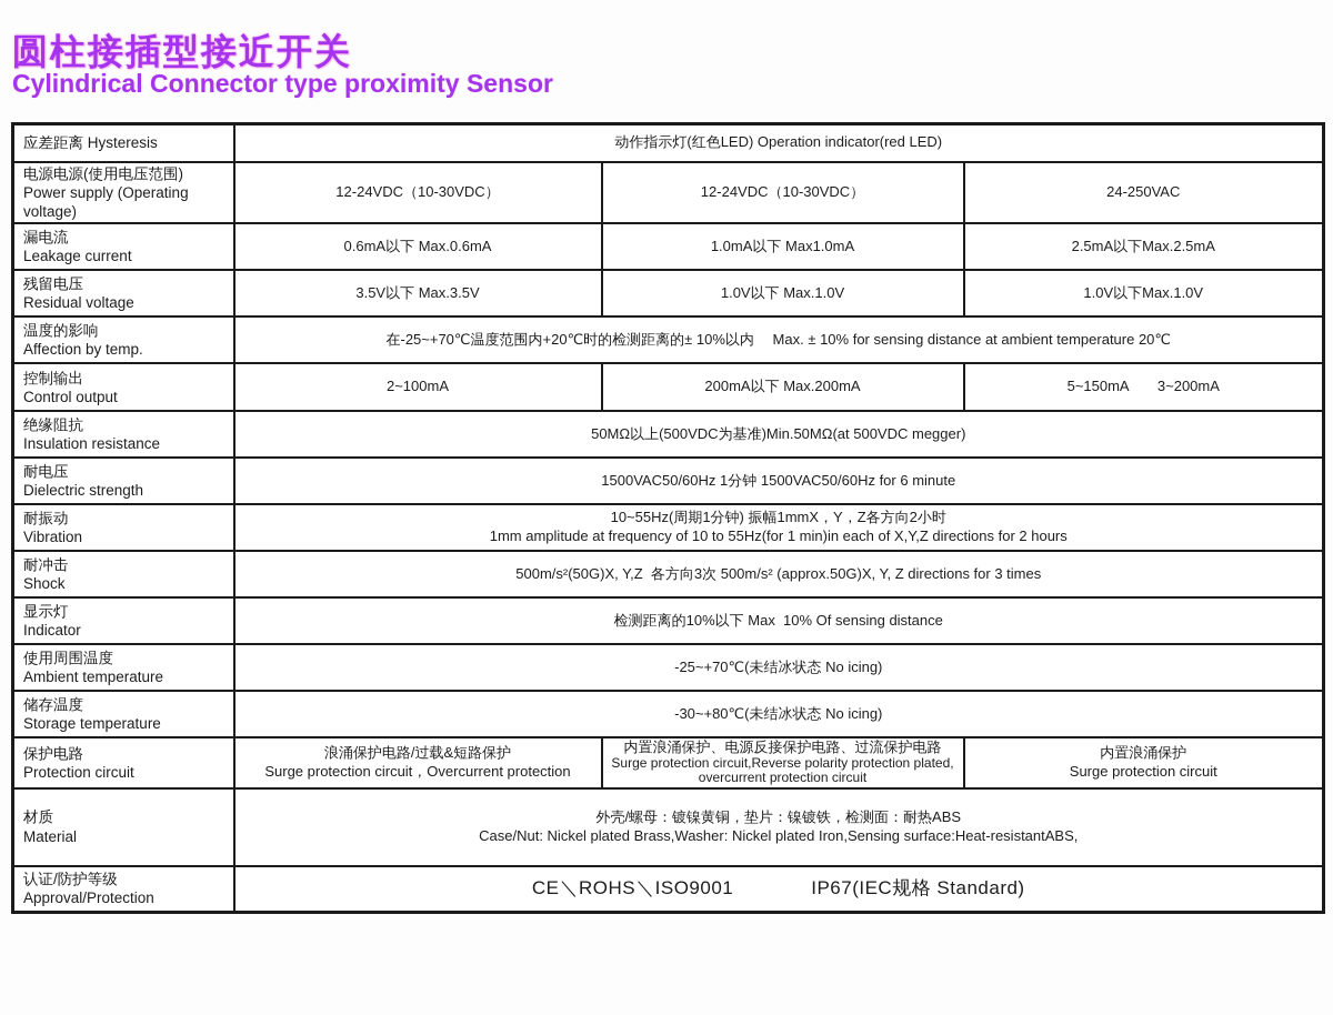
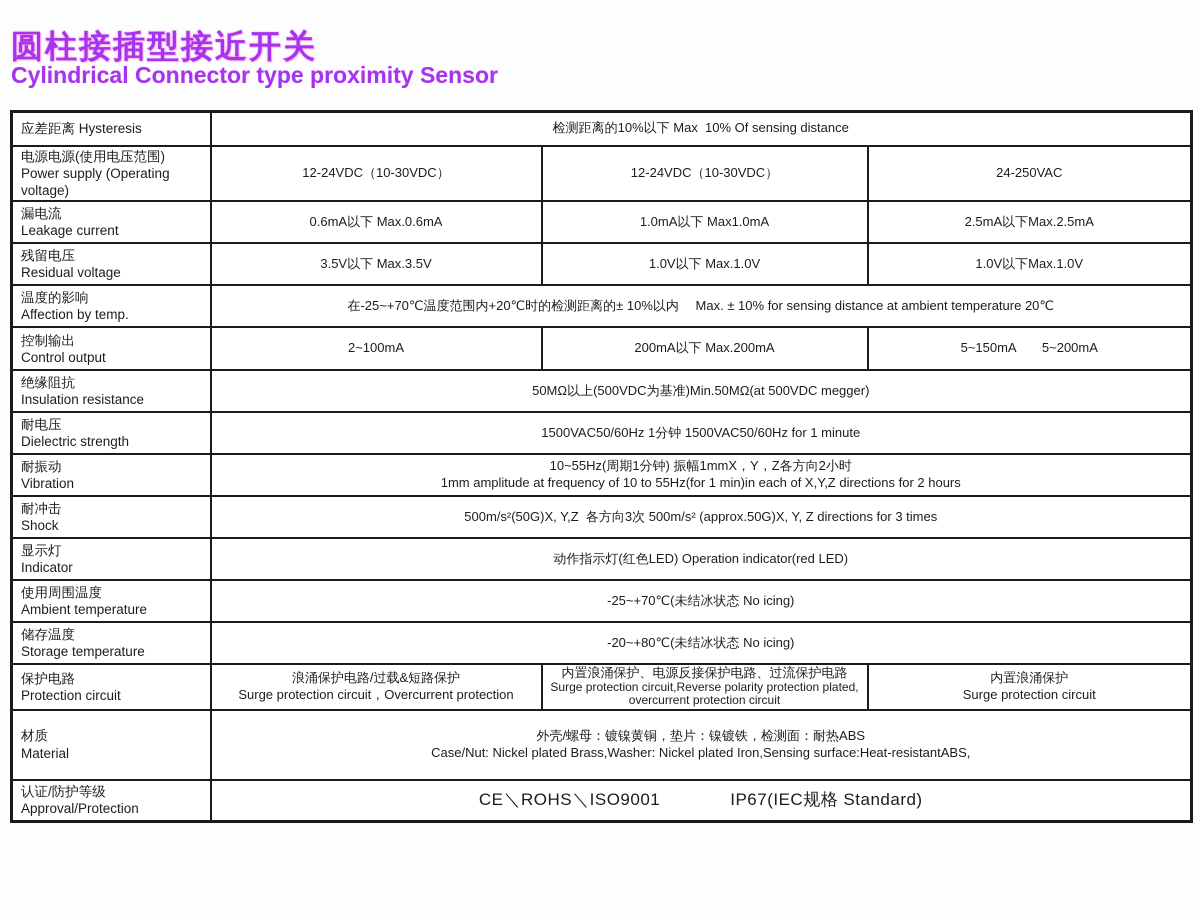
  圆柱接插型接近开关
  Cylindrical Connector type proximity Sensor
- 应差距离 Hysteresis	动作指示灯(红色LED) Operation indicator(red LED)
+ 应差距离 Hysteresis	检测距离的10%以下 Max 10% Of sensing distance
  电源电源(使用电压范围)Power supply (Operating voltage)	12-24VDC（10-30VDC）	12-24VDC（10-30VDC）	24-250VAC
  漏电流Leakage current	0.6mA以下 Max.0.6mA	1.0mA以下 Max1.0mA	2.5mA以下Max.2.5mA
  残留电压Residual voltage	3.5V以下 Max.3.5V	1.0V以下 Max.1.0V	1.0V以下Max.1.0V
  温度的影响Affection by temp.	在-25~+70℃温度范围内+20℃时的检测距离的± 10%以内 Max. ± 10% for sensing distance at ambient temperature 20℃
- 控制输出Control output	2~100mA	200mA以下 Max.200mA	5~150mA 3~200mA
+ 控制输出Control output	2~100mA	200mA以下 Max.200mA	5~150mA 5~200mA
  绝缘阻抗 Insulation resistance	50MΩ以上(500VDC为基准)Min.50MΩ(at 500VDC megger)
- 耐电压Dielectric strength	1500VAC50/60Hz 1分钟 1500VAC50/60Hz for 6 minute
+ 耐电压Dielectric strength	1500VAC50/60Hz 1分钟 1500VAC50/60Hz for 1 minute
  耐振动Vibration	10~55Hz(周期1分钟) 振幅1mmX，Y，Z各方向2小时1mm amplitude at frequency of 10 to 55Hz(for 1 min)in each of X,Y,Z directions for 2 hours
  耐冲击Shock	500m/s²(50G)X, Y,Z 各方向3次 500m/s² (approx.50G)X, Y, Z directions for 3 times
- 显示灯Indicator	检测距离的10%以下 Max 10% Of sensing distance
+ 显示灯Indicator	动作指示灯(红色LED) Operation indicator(red LED)
  使用周围温度Ambient temperature	-25~+70℃(未结冰状态 No icing)
- 储存温度Storage temperature	-30~+80℃(未结冰状态 No icing)
+ 储存温度Storage temperature	-20~+80℃(未结冰状态 No icing)
  保护电路Protection circuit	浪涌保护电路/过载&短路保护Surge protection circuit，Overcurrent protection	内置浪涌保护、电源反接保护电路、过流保护电路Surge protection circuit,Reverse polarity protection plated,overcurrent protection circuit	内置浪涌保护Surge protection circuit
  材质Material	外壳/螺母：镀镍黄铜，垫片：镍镀铁，检测面：耐热ABSCase/Nut: Nickel plated Brass,Washer: Nickel plated Iron,Sensing surface:Heat-resistantABS,
  认证/防护等级Approval/Protection	CE＼ROHS＼ISO9001 IP67(IEC规格 Standard)
